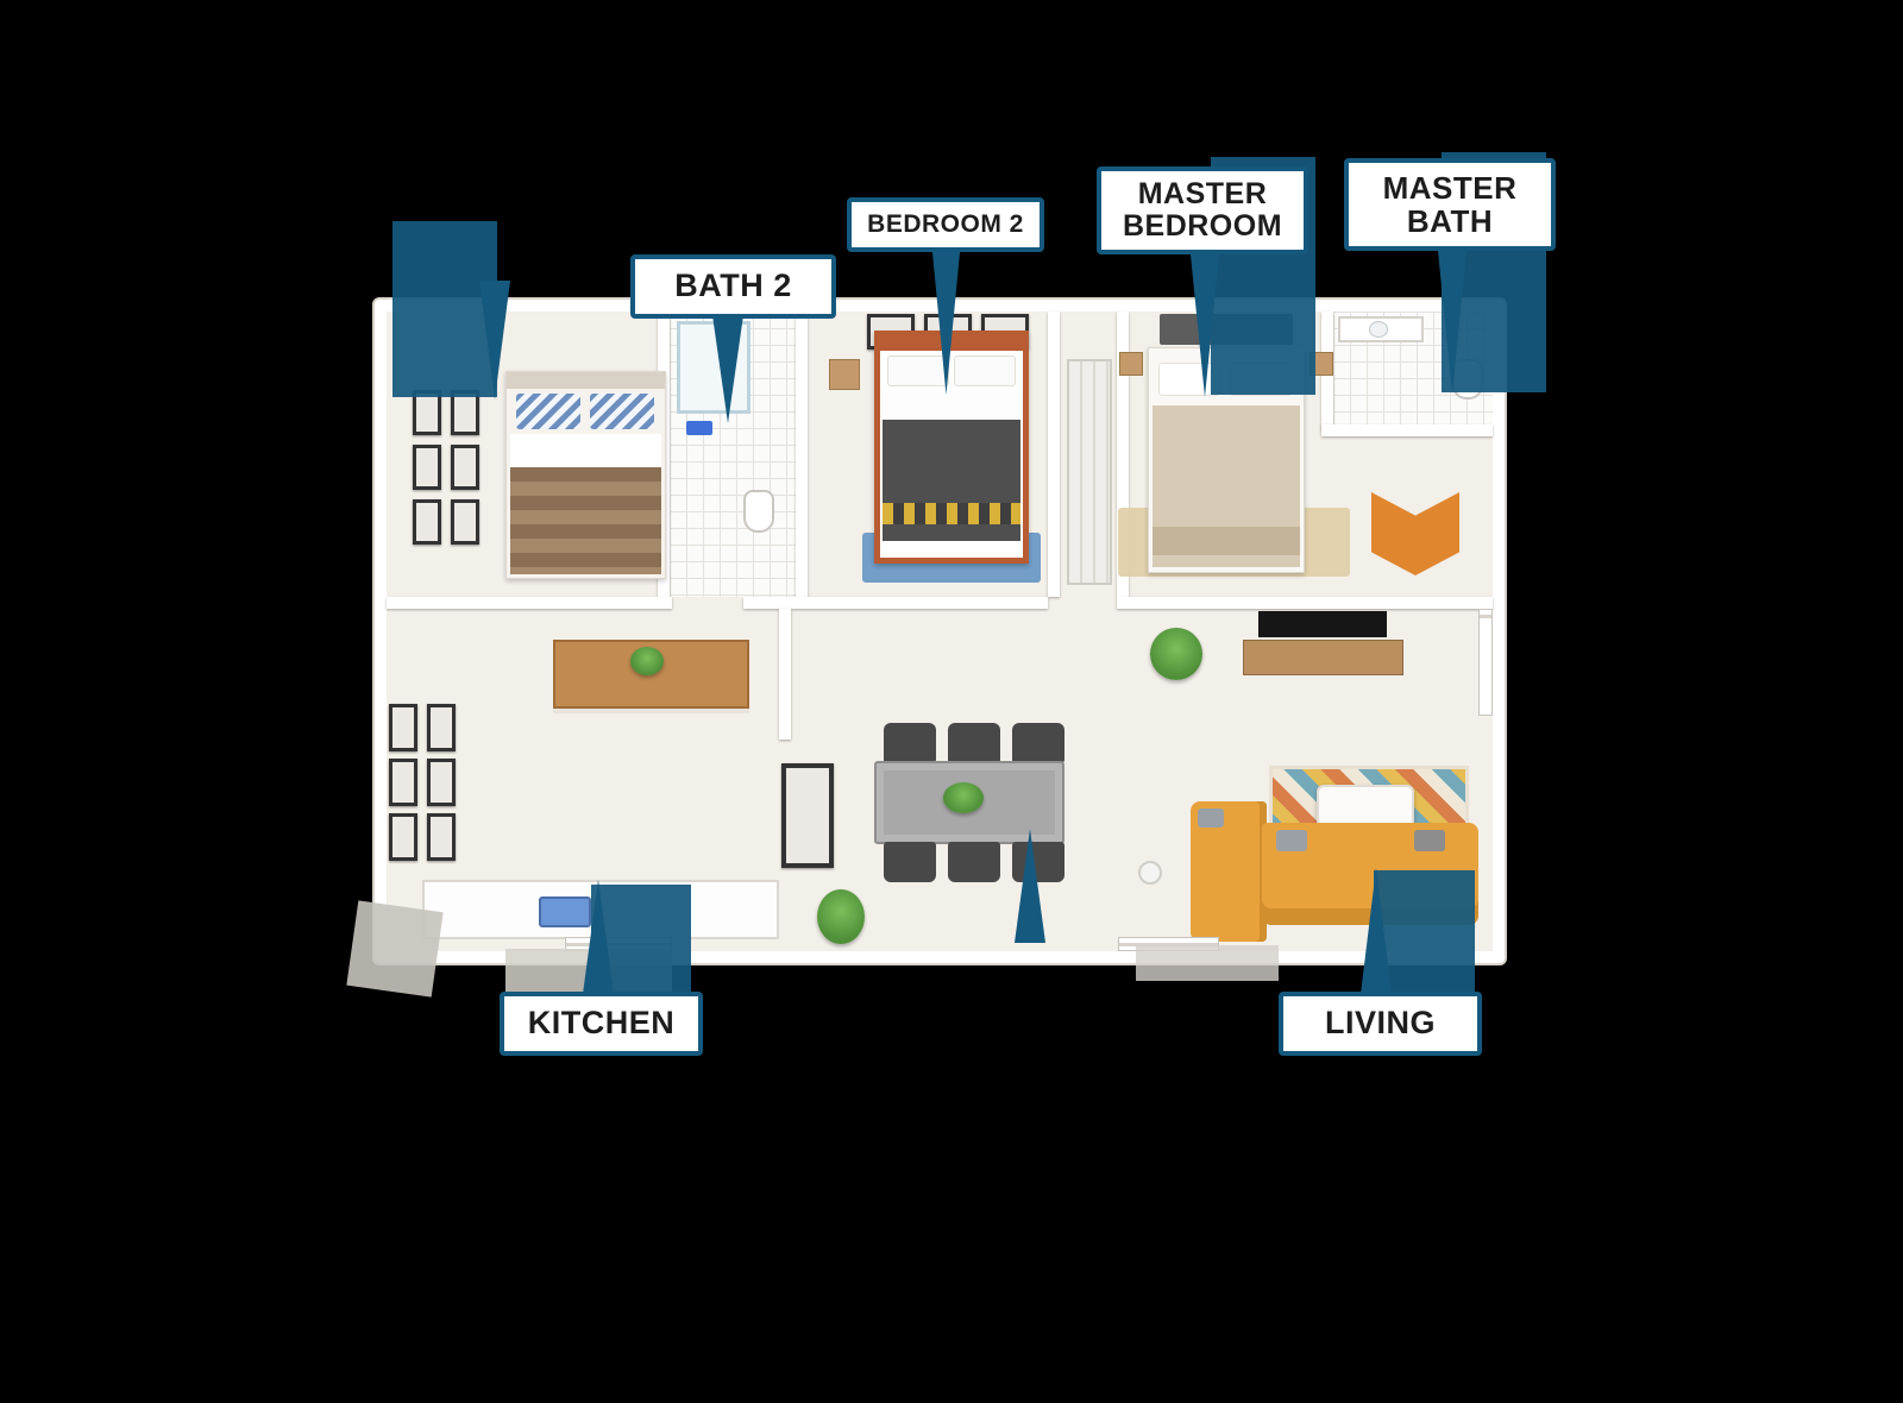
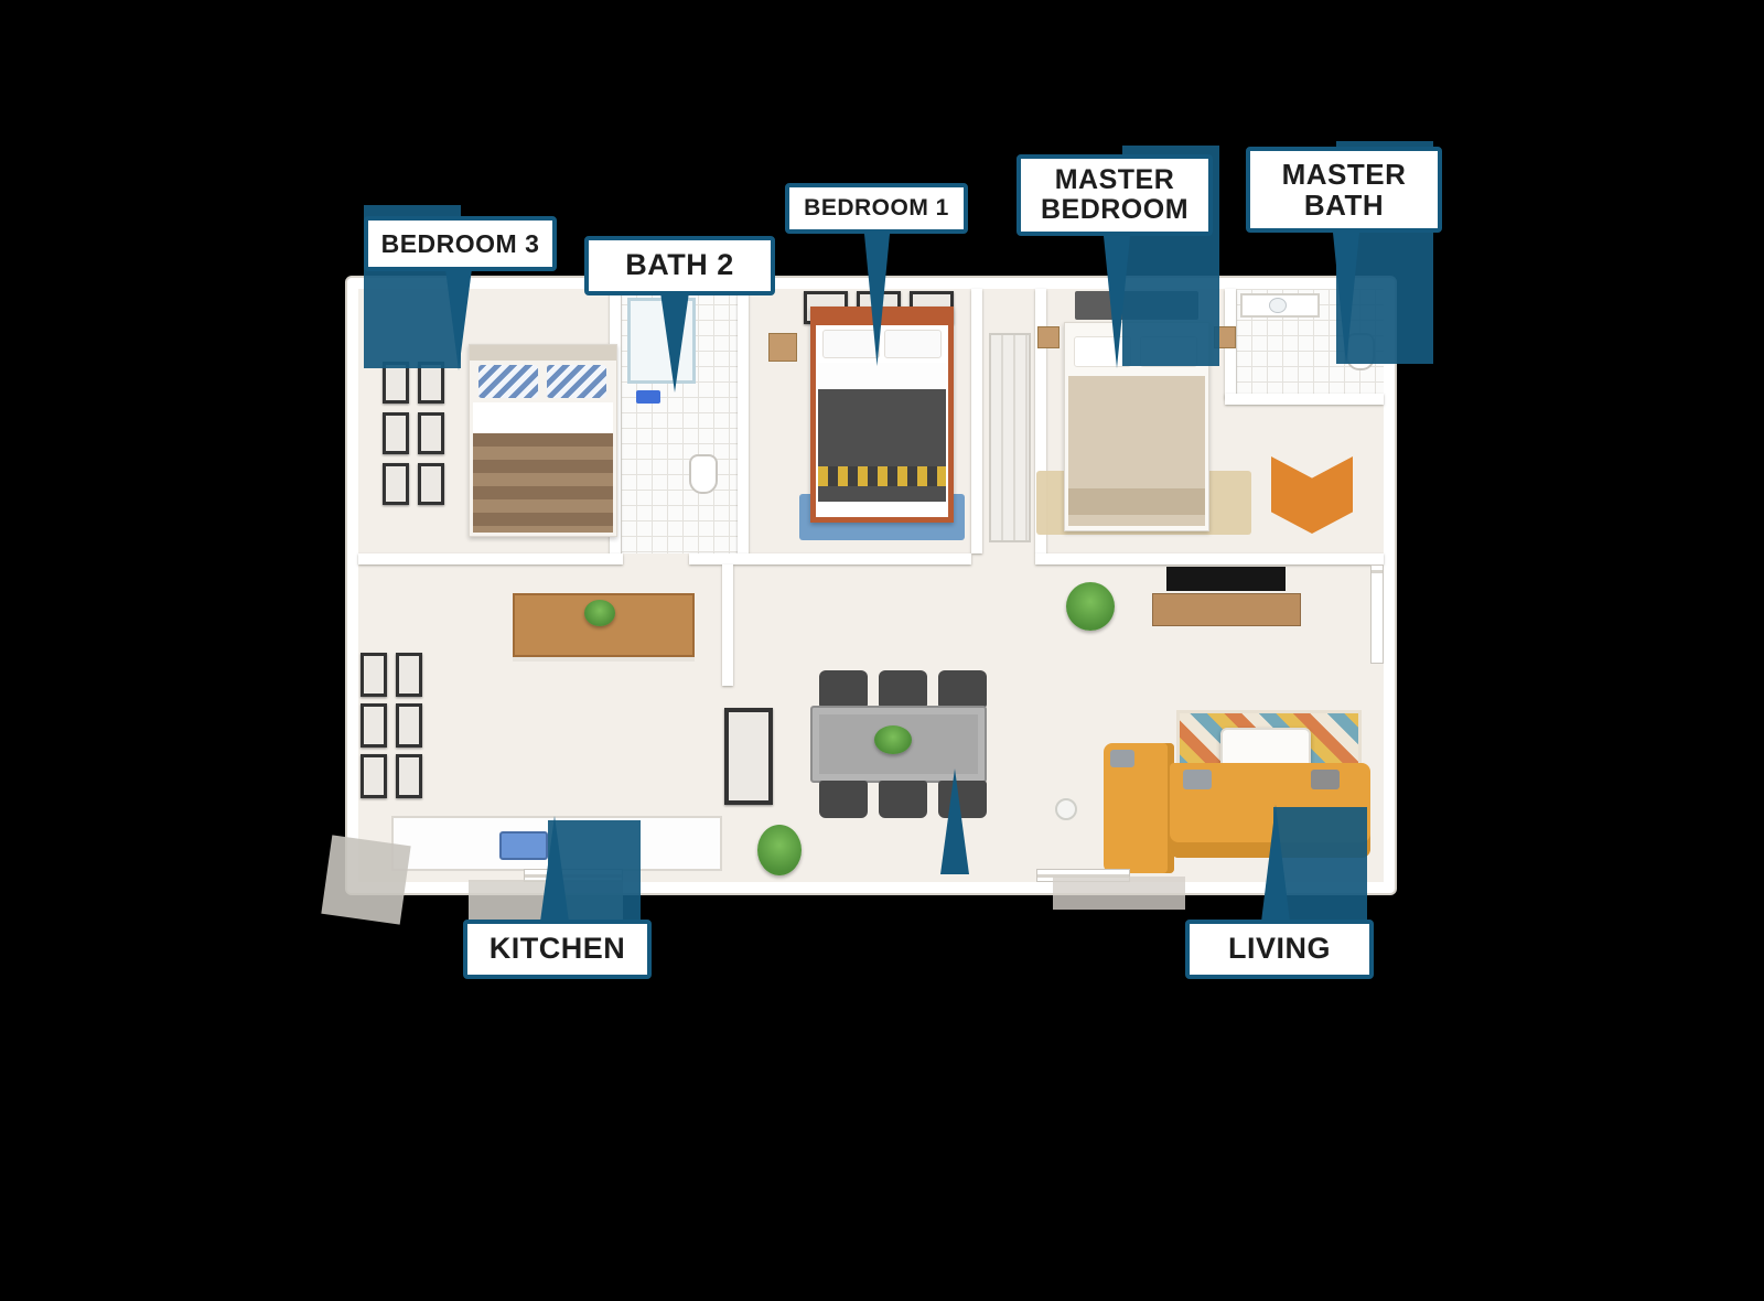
+ BEDROOM 3
  BATH 2
- BEDROOM 2
+ BEDROOM 1
  MASTER
  BEDROOM
  MASTER
  BATH
  KITCHEN
  LIVING
